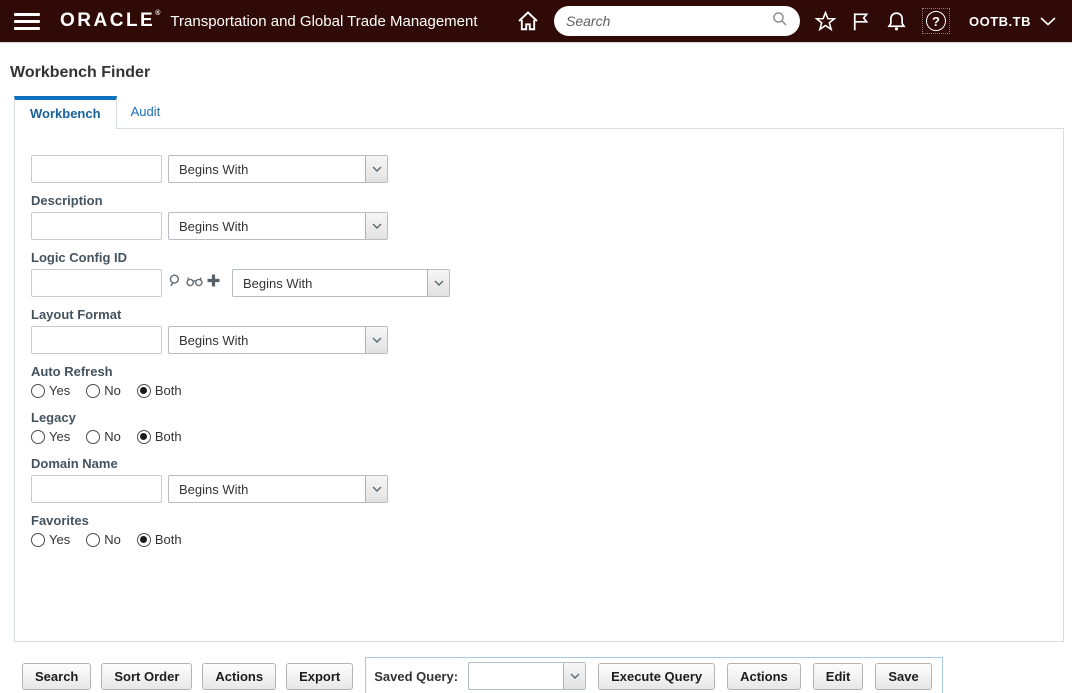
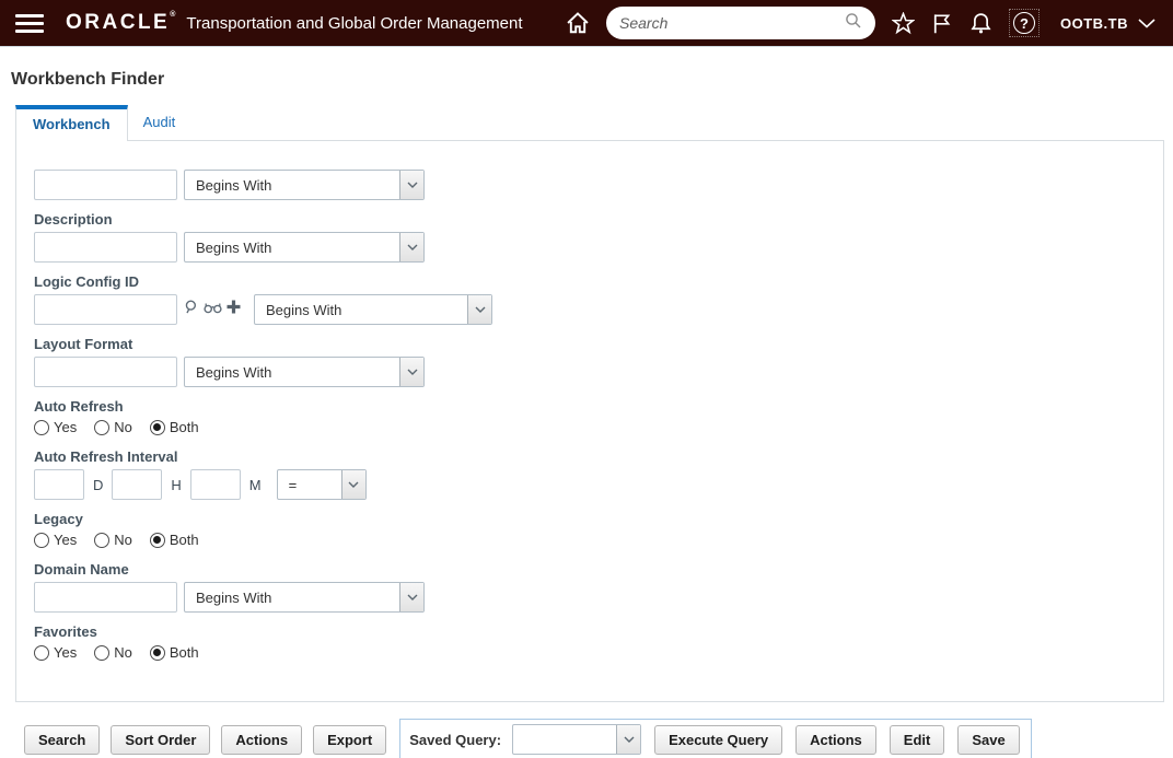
  ORACLE
- Transportation and Global Trade Management
+ Transportation and Global Order Management
  Search
  ?
  OOTB.TB
  Workbench Finder
  Workbench
  Audit
  Begins With
  Description
  Begins With
  Logic Config ID
  Begins With
  Layout Format
  Begins With
  Auto Refresh
  Yes
  No
  Both
+ Auto Refresh Interval
+ D
+ H
+ M
+ =
  Legacy
  Yes
  No
  Both
  Domain Name
  Begins With
  Favorites
  Yes
  No
  Both
  Search
  Sort Order
  Actions
  Export
  Saved Query:
  Execute Query
  Actions
  Edit
  Save
